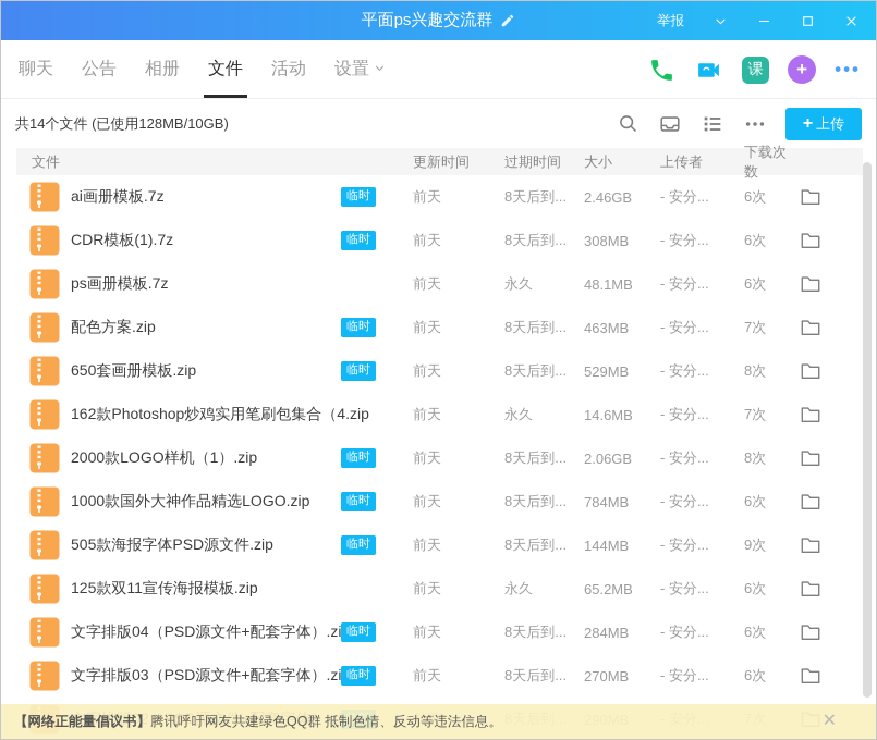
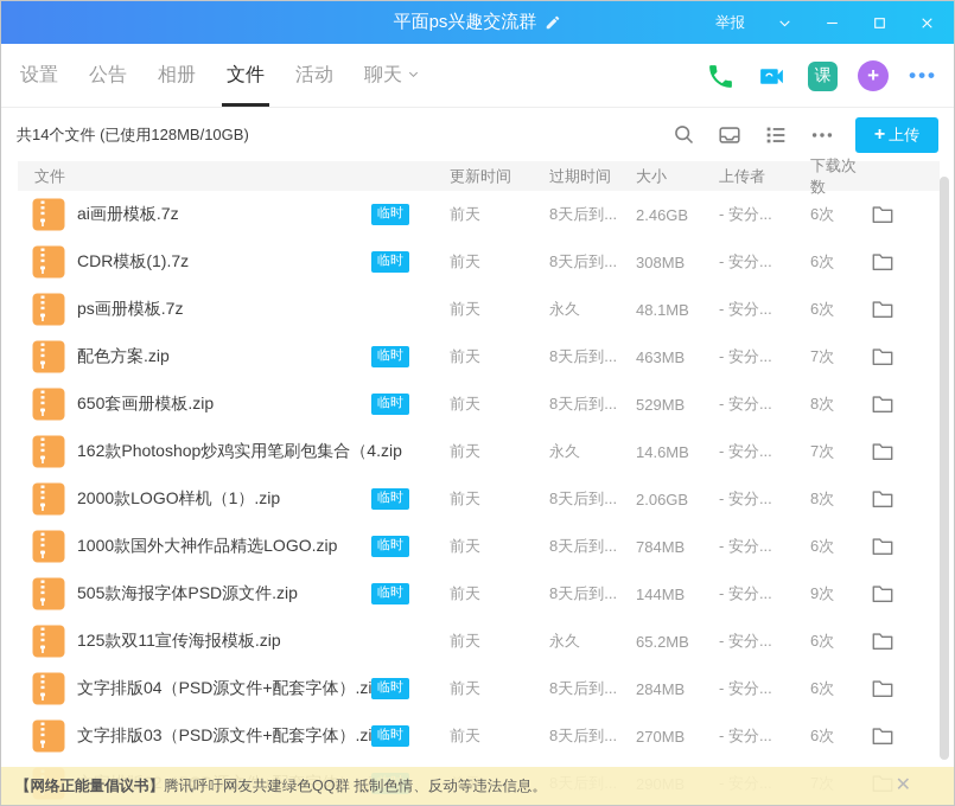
  平面ps兴趣交流群
  举报
- 聊天
+ 设置
  公告
  相册
  文件
  活动
- 设置
+ 聊天
  课
  +
  •••
  共14个文件 (已使用128MB/10GB)
  +
  上传
  文件
  更新时间
  过期时间
  大小
  上传者
  下载次数
  ai画册模板.7z
  临时
  前天
  8天后到...
  2.46GB
  - 安分...
  6次
  CDR模板(1).7z
  临时
  前天
  8天后到...
  308MB
  - 安分...
  6次
  ps画册模板.7z
  前天
  永久
  48.1MB
  - 安分...
  6次
  配色方案.zip
  临时
  前天
  8天后到...
  463MB
  - 安分...
  7次
  650套画册模板.zip
  临时
  前天
  8天后到...
  529MB
  - 安分...
  8次
  162款Photoshop炒鸡实用笔刷包集合（4.zip
  前天
  永久
  14.6MB
  - 安分...
  7次
  2000款LOGO样机（1）.zip
  临时
  前天
  8天后到...
  2.06GB
  - 安分...
  8次
  1000款国外大神作品精选LOGO.zip
  临时
  前天
  8天后到...
  784MB
  - 安分...
  6次
  505款海报字体PSD源文件.zip
  临时
  前天
  8天后到...
  144MB
  - 安分...
  9次
  125款双11宣传海报模板.zip
  前天
  永久
  65.2MB
  - 安分...
  6次
  文字排版04（PSD源文件+配套字体）.zi
  临时
  前天
  8天后到...
  284MB
  - 安分...
  6次
  文字排版03（PSD源文件+配套字体）.zi
  临时
  前天
  8天后到...
  270MB
  - 安分...
  6次
  【网络正能量倡议书】
  腾讯呼吁网友共建绿色QQ群 抵制色情、反动等违法信息。
  ✕
